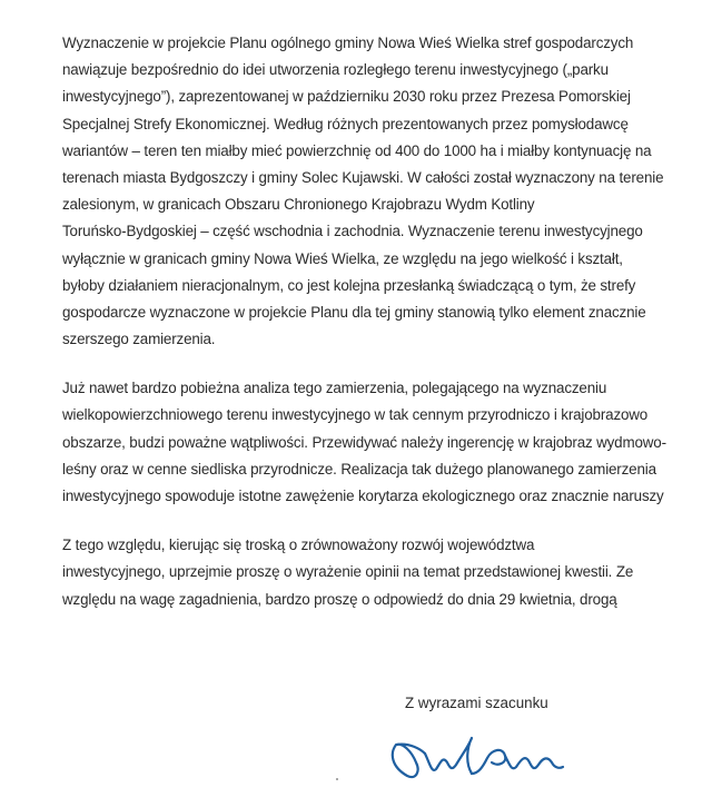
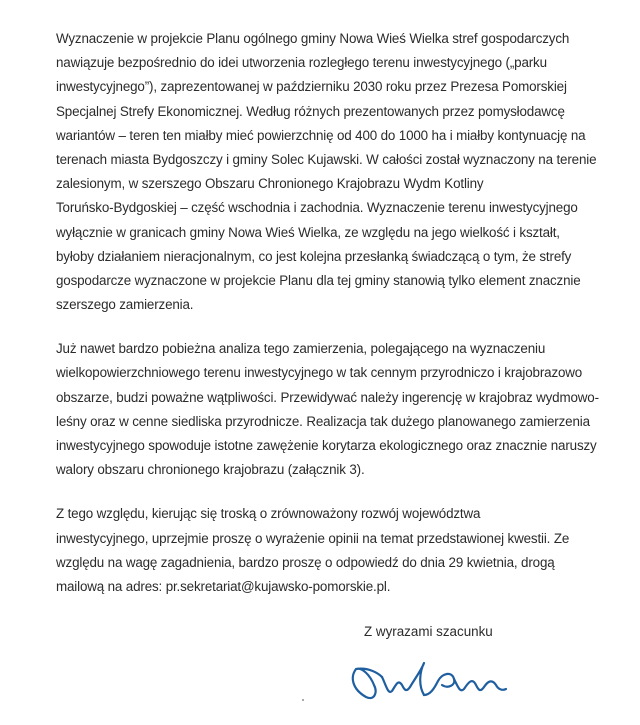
  Wyznaczenie w projekcie Planu ogólnego gminy Nowa Wieś Wielka stref gospodarczych
  nawiązuje bezpośrednio do idei utworzenia rozległego terenu inwestycyjnego („parku
  inwestycyjnego”), zaprezentowanej w październiku 2030 roku przez Prezesa Pomorskiej
  Specjalnej Strefy Ekonomicznej. Według różnych prezentowanych przez pomysłodawcę
  wariantów – teren ten miałby mieć powierzchnię od 400 do 1000 ha i miałby kontynuację na
  terenach miasta Bydgoszczy i gminy Solec Kujawski. W całości został wyznaczony na terenie
- zalesionym, w granicach Obszaru Chronionego Krajobrazu Wydm Kotliny
+ zalesionym, w szerszego Obszaru Chronionego Krajobrazu Wydm Kotliny
  Toruńsko-Bydgoskiej – część wschodnia i zachodnia. Wyznaczenie terenu inwestycyjnego
  wyłącznie w granicach gminy Nowa Wieś Wielka, ze względu na jego wielkość i kształt,
  byłoby działaniem nieracjonalnym, co jest kolejna przesłanką świadczącą o tym, że strefy
  gospodarcze wyznaczone w projekcie Planu dla tej gminy stanowią tylko element znacznie
  szerszego zamierzenia.
  Już nawet bardzo pobieżna analiza tego zamierzenia, polegającego na wyznaczeniu
  wielkopowierzchniowego terenu inwestycyjnego w tak cennym przyrodniczo i krajobrazowo
  obszarze, budzi poważne wątpliwości. Przewidywać należy ingerencję w krajobraz wydmowo-
  leśny oraz w cenne siedliska przyrodnicze. Realizacja tak dużego planowanego zamierzenia
  inwestycyjnego spowoduje istotne zawężenie korytarza ekologicznego oraz znacznie naruszy
+ walory obszaru chronionego krajobrazu (załącznik 3).
  Z tego względu, kierując się troską o zrównoważony rozwój województwa
  inwestycyjnego, uprzejmie proszę o wyrażenie opinii na temat przedstawionej kwestii. Ze
  względu na wagę zagadnienia, bardzo proszę o odpowiedź do dnia 29 kwietnia, drogą
+ mailową na adres: pr.sekretariat@kujawsko-pomorskie.pl.
  Z wyrazami szacunku
